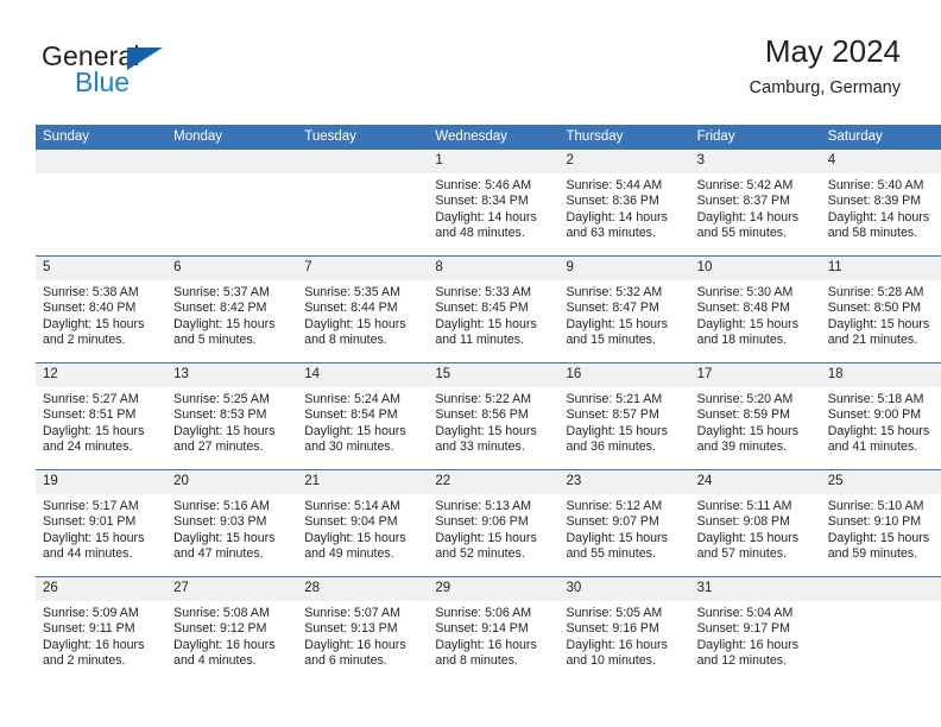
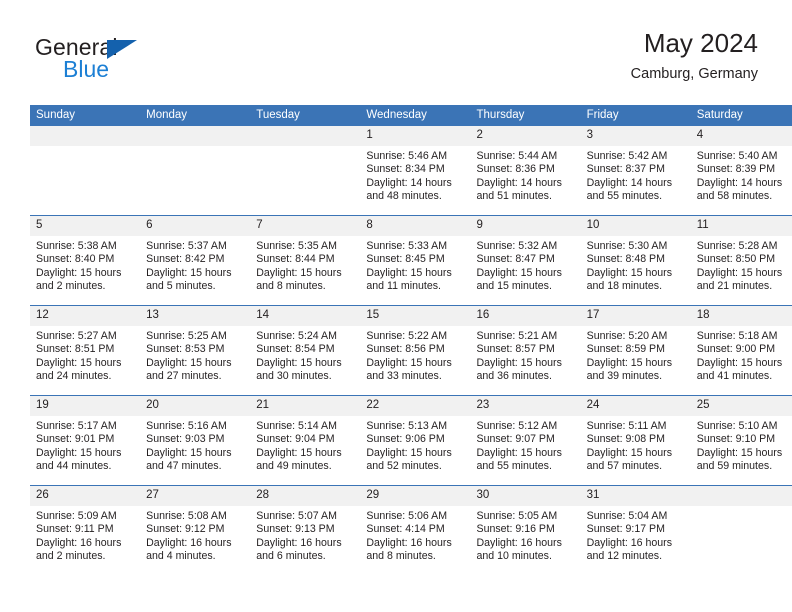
  General
  Blue
  May 2024
  Camburg, Germany
  Sunday	Monday	Tuesday	Wednesday	Thursday	Friday	Saturday
- 			1 Sunrise: 5:46 AM Sunset: 8:34 PM Daylight: 14 hours and 48 minutes.	2 Sunrise: 5:44 AM Sunset: 8:36 PM Daylight: 14 hours and 63 minutes.	3 Sunrise: 5:42 AM Sunset: 8:37 PM Daylight: 14 hours and 55 minutes.	4 Sunrise: 5:40 AM Sunset: 8:39 PM Daylight: 14 hours and 58 minutes.
+ 			1 Sunrise: 5:46 AM Sunset: 8:34 PM Daylight: 14 hours and 48 minutes.	2 Sunrise: 5:44 AM Sunset: 8:36 PM Daylight: 14 hours and 51 minutes.	3 Sunrise: 5:42 AM Sunset: 8:37 PM Daylight: 14 hours and 55 minutes.	4 Sunrise: 5:40 AM Sunset: 8:39 PM Daylight: 14 hours and 58 minutes.
  5 Sunrise: 5:38 AM Sunset: 8:40 PM Daylight: 15 hours and 2 minutes.	6 Sunrise: 5:37 AM Sunset: 8:42 PM Daylight: 15 hours and 5 minutes.	7 Sunrise: 5:35 AM Sunset: 8:44 PM Daylight: 15 hours and 8 minutes.	8 Sunrise: 5:33 AM Sunset: 8:45 PM Daylight: 15 hours and 11 minutes.	9 Sunrise: 5:32 AM Sunset: 8:47 PM Daylight: 15 hours and 15 minutes.	10 Sunrise: 5:30 AM Sunset: 8:48 PM Daylight: 15 hours and 18 minutes.	11 Sunrise: 5:28 AM Sunset: 8:50 PM Daylight: 15 hours and 21 minutes.
  12 Sunrise: 5:27 AM Sunset: 8:51 PM Daylight: 15 hours and 24 minutes.	13 Sunrise: 5:25 AM Sunset: 8:53 PM Daylight: 15 hours and 27 minutes.	14 Sunrise: 5:24 AM Sunset: 8:54 PM Daylight: 15 hours and 30 minutes.	15 Sunrise: 5:22 AM Sunset: 8:56 PM Daylight: 15 hours and 33 minutes.	16 Sunrise: 5:21 AM Sunset: 8:57 PM Daylight: 15 hours and 36 minutes.	17 Sunrise: 5:20 AM Sunset: 8:59 PM Daylight: 15 hours and 39 minutes.	18 Sunrise: 5:18 AM Sunset: 9:00 PM Daylight: 15 hours and 41 minutes.
  19 Sunrise: 5:17 AM Sunset: 9:01 PM Daylight: 15 hours and 44 minutes.	20 Sunrise: 5:16 AM Sunset: 9:03 PM Daylight: 15 hours and 47 minutes.	21 Sunrise: 5:14 AM Sunset: 9:04 PM Daylight: 15 hours and 49 minutes.	22 Sunrise: 5:13 AM Sunset: 9:06 PM Daylight: 15 hours and 52 minutes.	23 Sunrise: 5:12 AM Sunset: 9:07 PM Daylight: 15 hours and 55 minutes.	24 Sunrise: 5:11 AM Sunset: 9:08 PM Daylight: 15 hours and 57 minutes.	25 Sunrise: 5:10 AM Sunset: 9:10 PM Daylight: 15 hours and 59 minutes.
- 26 Sunrise: 5:09 AM Sunset: 9:11 PM Daylight: 16 hours and 2 minutes.	27 Sunrise: 5:08 AM Sunset: 9:12 PM Daylight: 16 hours and 4 minutes.	28 Sunrise: 5:07 AM Sunset: 9:13 PM Daylight: 16 hours and 6 minutes.	29 Sunrise: 5:06 AM Sunset: 9:14 PM Daylight: 16 hours and 8 minutes.	30 Sunrise: 5:05 AM Sunset: 9:16 PM Daylight: 16 hours and 10 minutes.	31 Sunrise: 5:04 AM Sunset: 9:17 PM Daylight: 16 hours and 12 minutes.
+ 26 Sunrise: 5:09 AM Sunset: 9:11 PM Daylight: 16 hours and 2 minutes.	27 Sunrise: 5:08 AM Sunset: 9:12 PM Daylight: 16 hours and 4 minutes.	28 Sunrise: 5:07 AM Sunset: 9:13 PM Daylight: 16 hours and 6 minutes.	29 Sunrise: 5:06 AM Sunset: 4:14 PM Daylight: 16 hours and 8 minutes.	30 Sunrise: 5:05 AM Sunset: 9:16 PM Daylight: 16 hours and 10 minutes.	31 Sunrise: 5:04 AM Sunset: 9:17 PM Daylight: 16 hours and 12 minutes.
